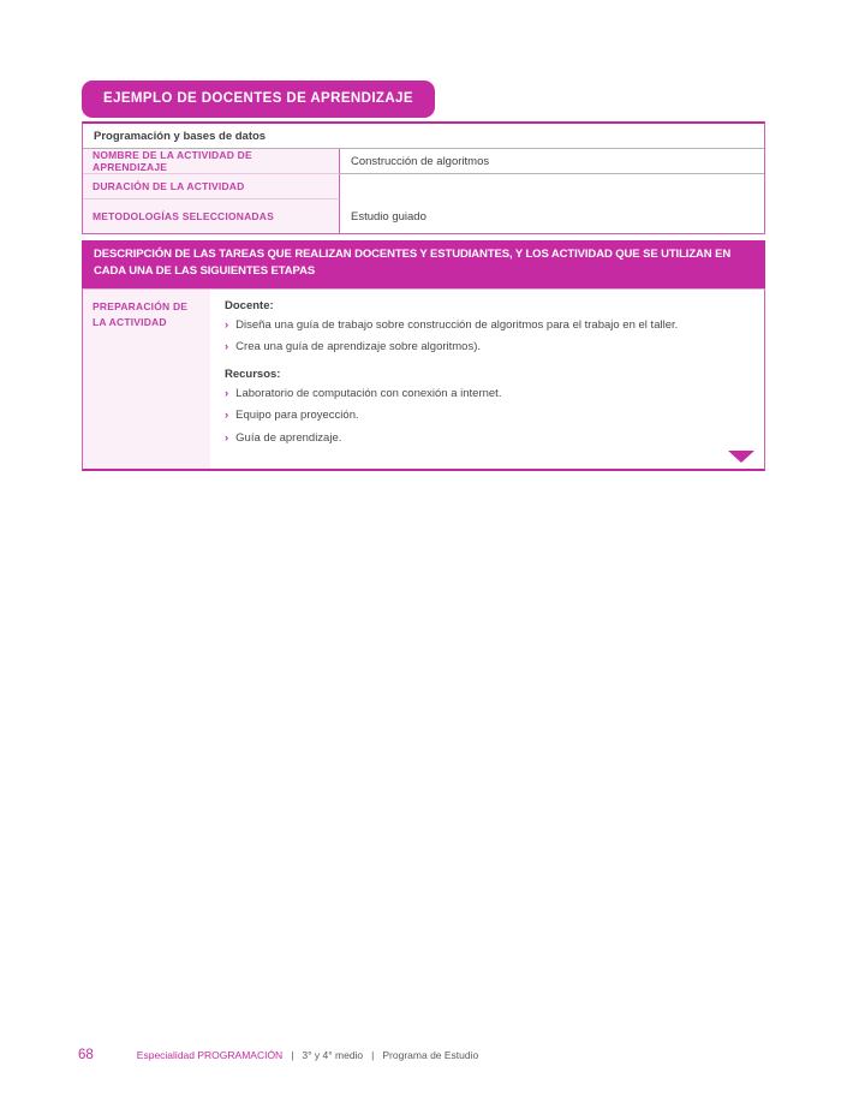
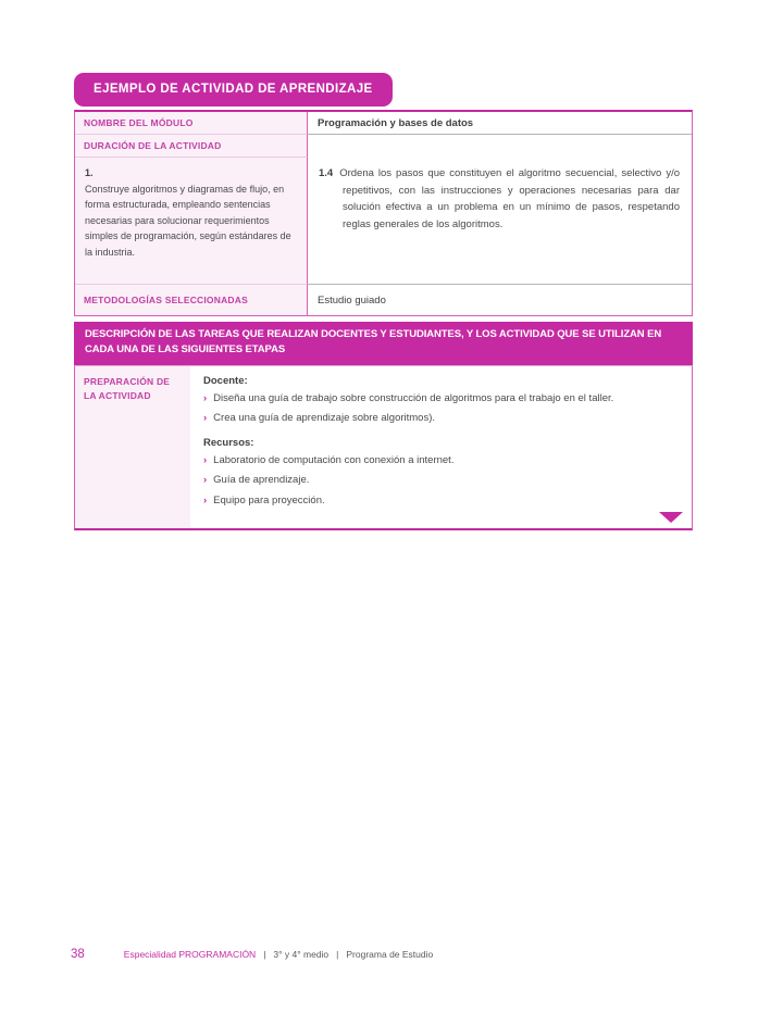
- EJEMPLO DE DOCENTES DE APRENDIZAJE
+ EJEMPLO DE ACTIVIDAD DE APRENDIZAJE
+ NOMBRE DEL MÓDULO
  Programación y bases de datos
- NOMBRE DE LA ACTIVIDAD DE APRENDIZAJE
- Construcción de algoritmos
  DURACIÓN DE LA ACTIVIDAD
+ 1.
+ Construye algoritmos y diagramas de flujo, en forma estructurada, empleando sentencias necesarias para solucionar requerimientos simples de programación, según estándares de la industria.
+ 1.4 Ordena los pasos que constituyen el algoritmo secuencial, selectivo y/o repetitivos, con las instrucciones y operaciones necesarias para dar solución efectiva a un problema en un mínimo de pasos, respetando reglas generales de los algoritmos.
  METODOLOGÍAS SELECCIONADAS
  Estudio guiado
  DESCRIPCIÓN DE LAS TAREAS QUE REALIZAN DOCENTES Y ESTUDIANTES, Y LOS ACTIVIDAD QUE SE UTILIZAN EN CADA UNA DE LAS SIGUIENTES ETAPAS
  PREPARACIÓN DE LA ACTIVIDAD
  Docente:
  ›
  Diseña una guía de trabajo sobre construcción de algoritmos para el trabajo en el taller.
  ›
  Crea una guía de aprendizaje sobre algoritmos).
  Recursos:
  ›
  Laboratorio de computación con conexión a internet.
  ›
- Equipo para proyección.
+ Guía de aprendizaje.
  ›
- Guía de aprendizaje.
+ Equipo para proyección.
- 68
+ 38
  Especialidad PROGRAMACIÓN
  |
  3° y 4° medio
  |
  Programa de Estudio
